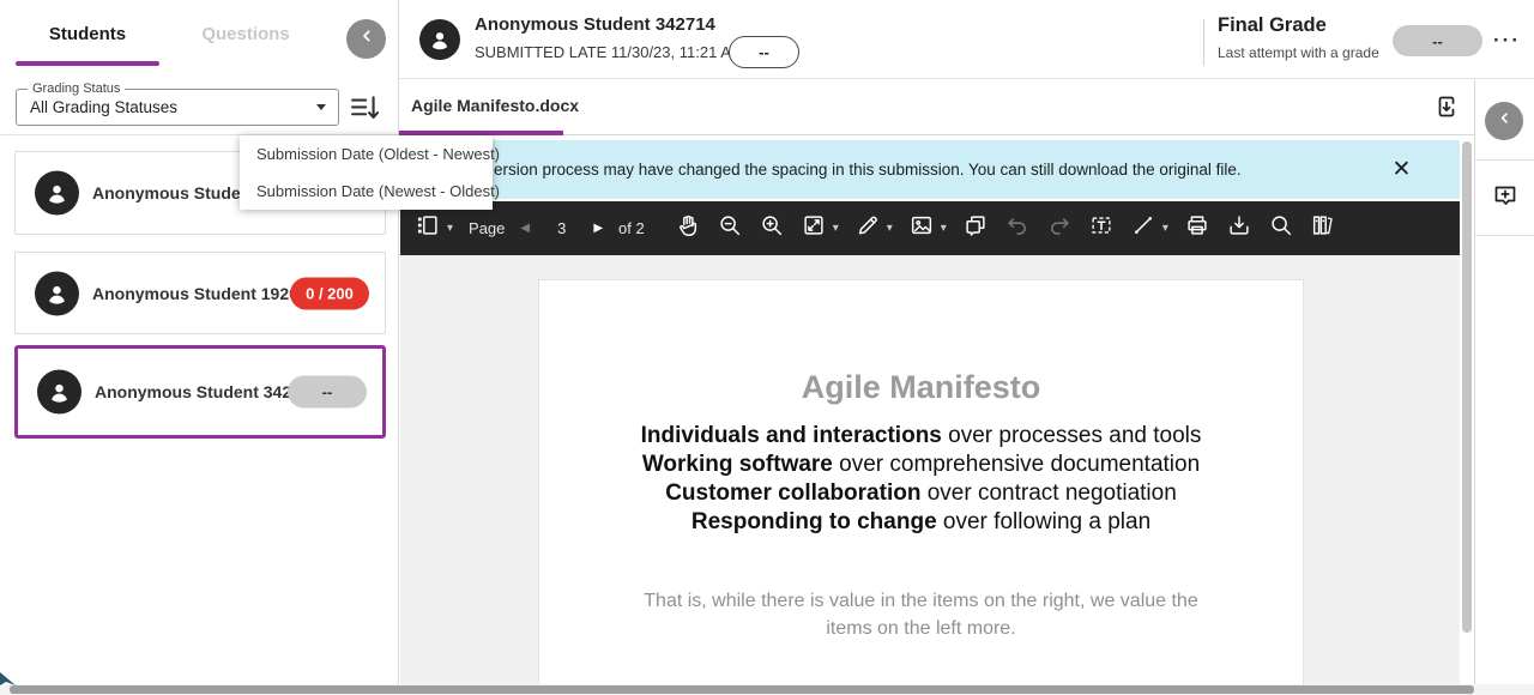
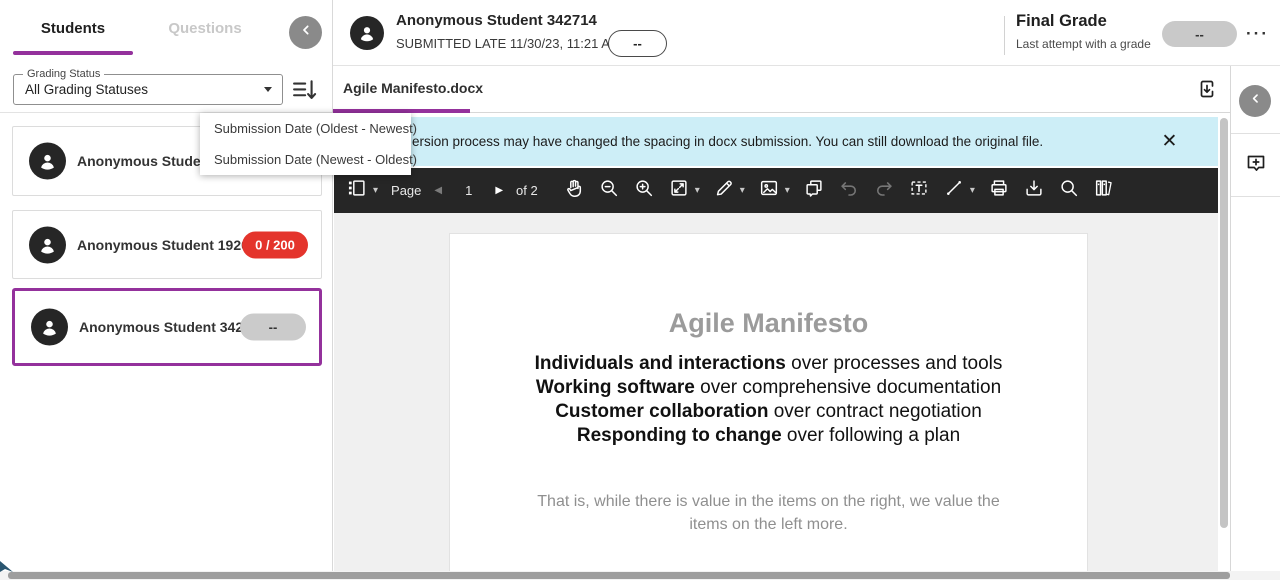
  Students
  Questions
  Grading Status
  All Grading Statuses
  Anonymous Stude
  Anonymous Student 192
  0 / 200
  Anonymous Student 34
  --
  Submission Date (Oldest - Newest)
  Submission Date (Newest - Oldest)
  Anonymous Student 342714
  SUBMITTED LATE 11/30/23, 11:21 A
  --
  Final Grade
  Last attempt with a grade
  --
  ···
  Agile Manifesto.docx
- ersion process may have changed the spacing in this submission. You can still download the original file.
+ ersion process may have changed the spacing in docx submission. You can still download the original file.
  ✕
  ▾
  Page
  ◀
- 3
+ 1
  ▶
  of 2
  ▾
  ▾
  ▾
  ▾
  Agile Manifesto
  Individuals and interactions over processes and tools Working software over comprehensive documentation Customer collaboration over contract negotiation Responding to change over following a plan
  That is, while there is value in the items on the right, we value the items on the left more.
